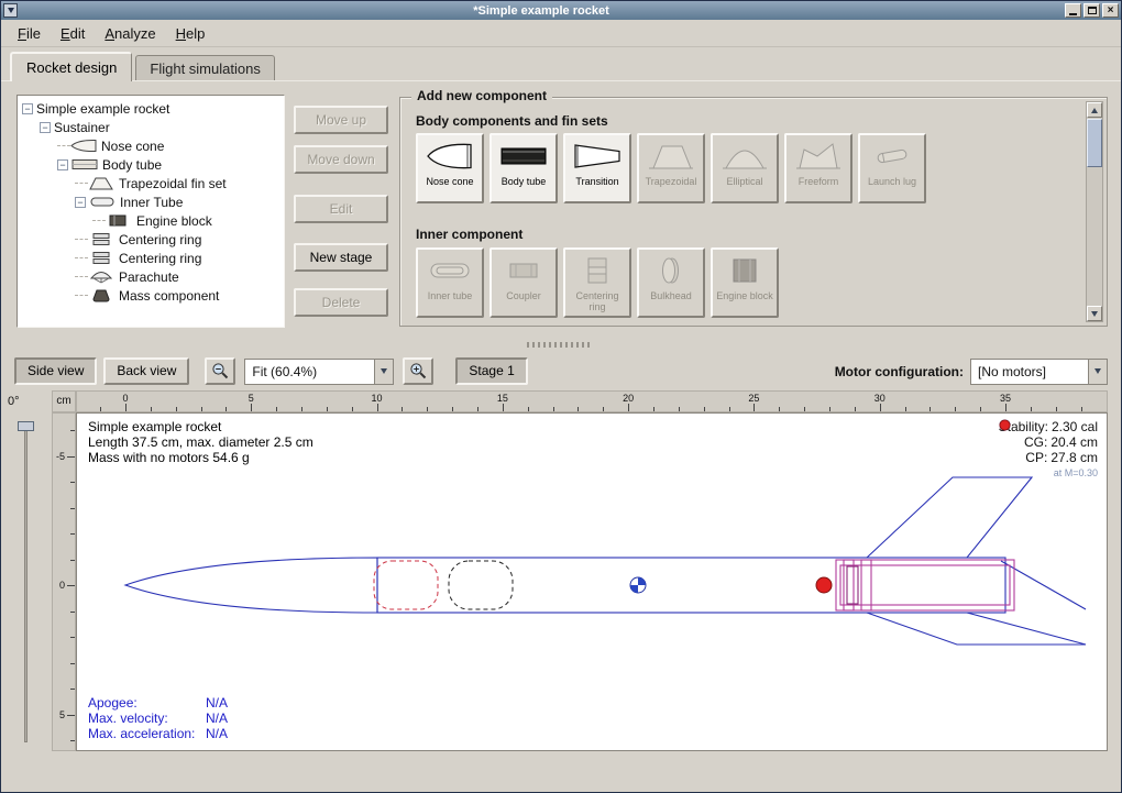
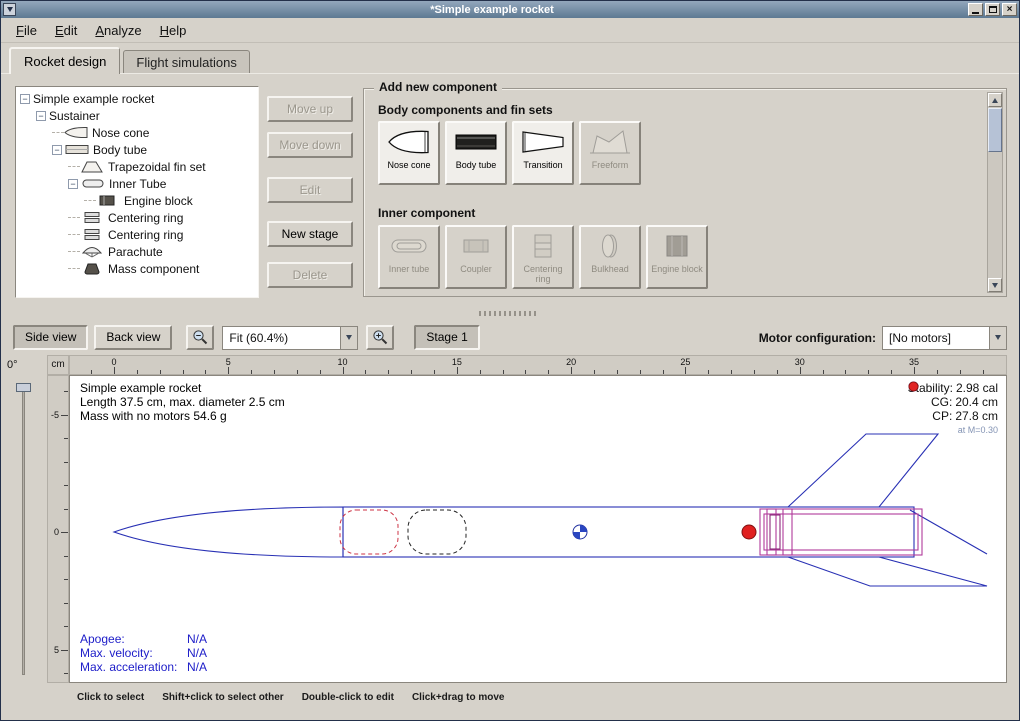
  *Simple example rocket
  ×
  File
  Edit
  Analyze
  Help
  Rocket design
  Flight simulations
  −
  Simple example rocket
  −
  Sustainer
  Nose cone
  −
  Body tube
  Trapezoidal fin set
  −
  Inner Tube
  Engine block
  Centering ring
  Centering ring
  Parachute
  Mass component
  Move up
  Move down
  Edit
  New stage
  Delete
  Add new component
  Body components and fin sets
  Nose cone
  Body tube
  Transition
- Trapezoidal
- Elliptical
  Freeform
- Launch lug
  Inner component
  Inner tube
  Coupler
  Centering ring
  Bulkhead
  Engine block
  Side view
  Back view
  Fit (60.4%)
  Stage 1
  Motor configuration:
  [No motors]
  0°
  cm
  0
  5
  10
  15
  20
  25
  30
  35
  -5
  0
  5
  Simple example rocket
  Length 37.5 cm, max. diameter 2.5 cm
  Mass with no motors 54.6 g
  ability:
- 2.30 cal
+ 2.98 cal
  CG:
  20.4 cm
  CP:
  27.8 cm
  at M=0.30
  Apogee:
  N/A
  Max. velocity:
  N/A
  Max. acceleration:
  N/A
+ Click to select
+ Shift+click to select other
+ Double-click to edit
+ Click+drag to move
